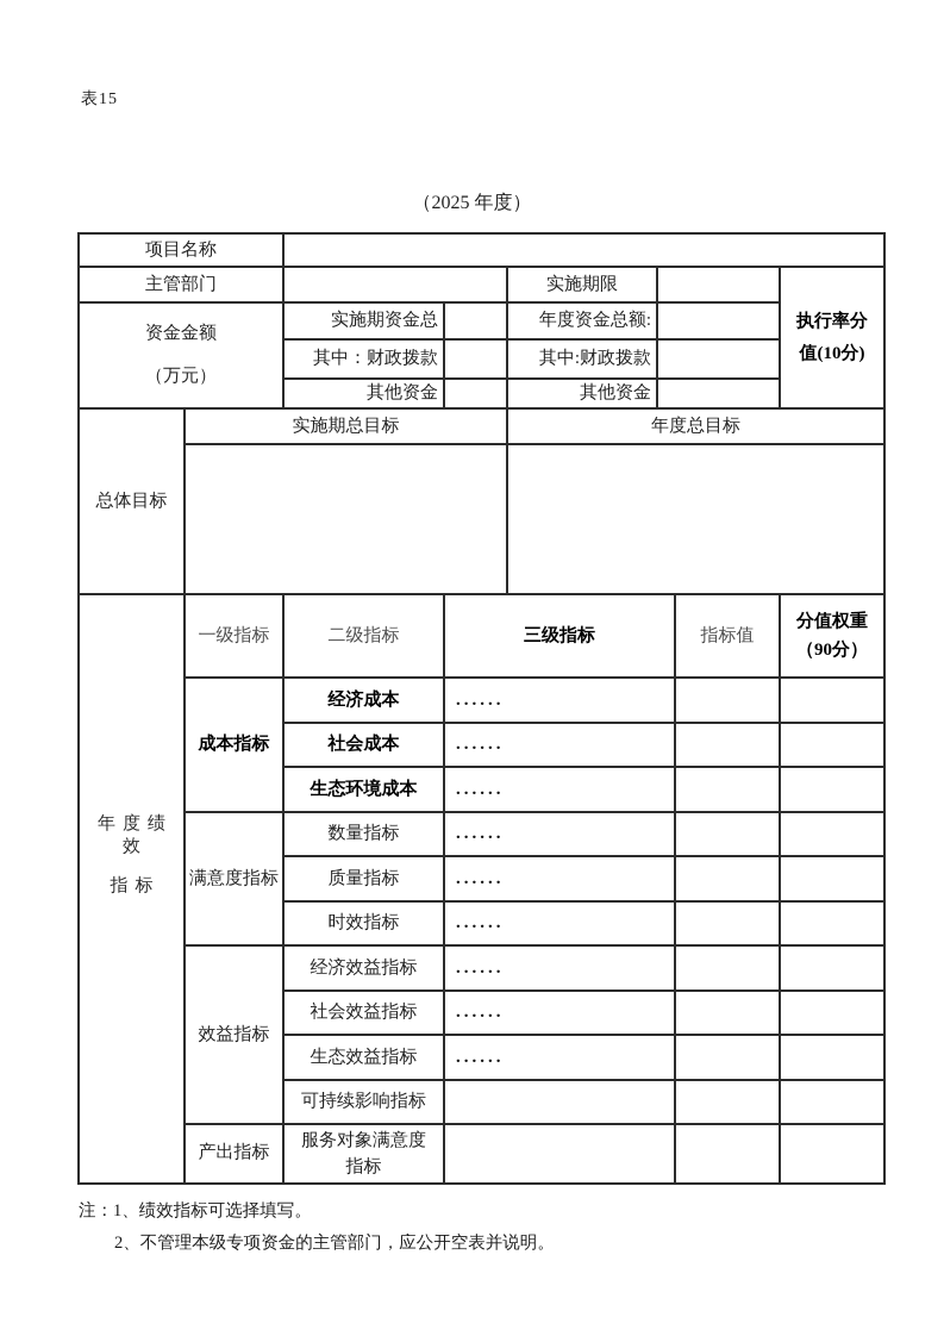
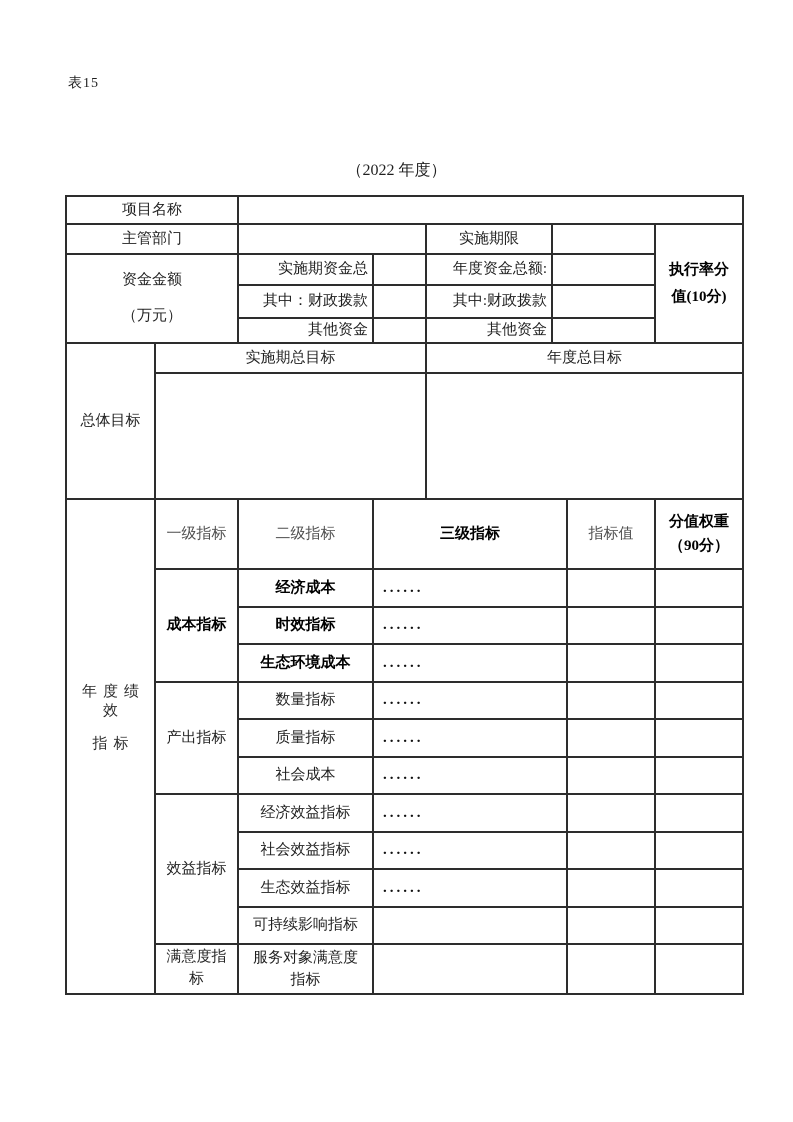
  表15
- （2025 年度）
+ （2022 年度）
  项目名称
  主管部门		实施期限		执行率分值(10分)
  资金金额 （万元）	实施期资金总		年度资金总额:
  其中：财政拨款		其中:财政拨款
  其他资金		其他资金
  总体目标	实施期总目标	年度总目标
  年度绩效 指标	一级指标	二级指标	三级指标	指标值	分值权重（90分）
  成本指标	经济成本	......
- 社会成本	......
+ 时效指标	......
  生态环境成本	......
- 满意度指标	数量指标	......
+ 产出指标	数量指标	......
  质量指标	......
- 时效指标	......
+ 社会成本	......
  效益指标	经济效益指标	......
  社会效益指标	......
  生态效益指标	......
  可持续影响指标
- 产出指标	服务对象满意度指标
+ 满意度指标	服务对象满意度指标
- 注：1、绩效指标可选择填写。
- 2、不管理本级专项资金的主管部门，应公开空表并说明。
